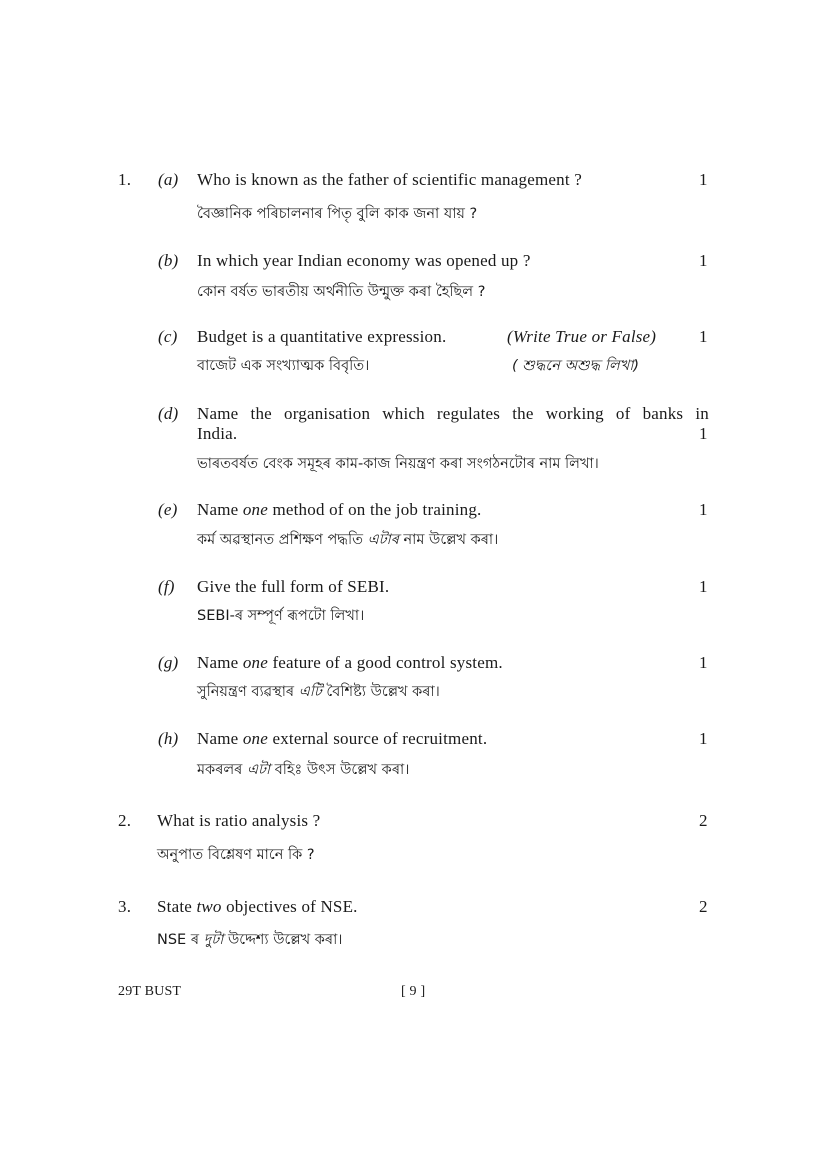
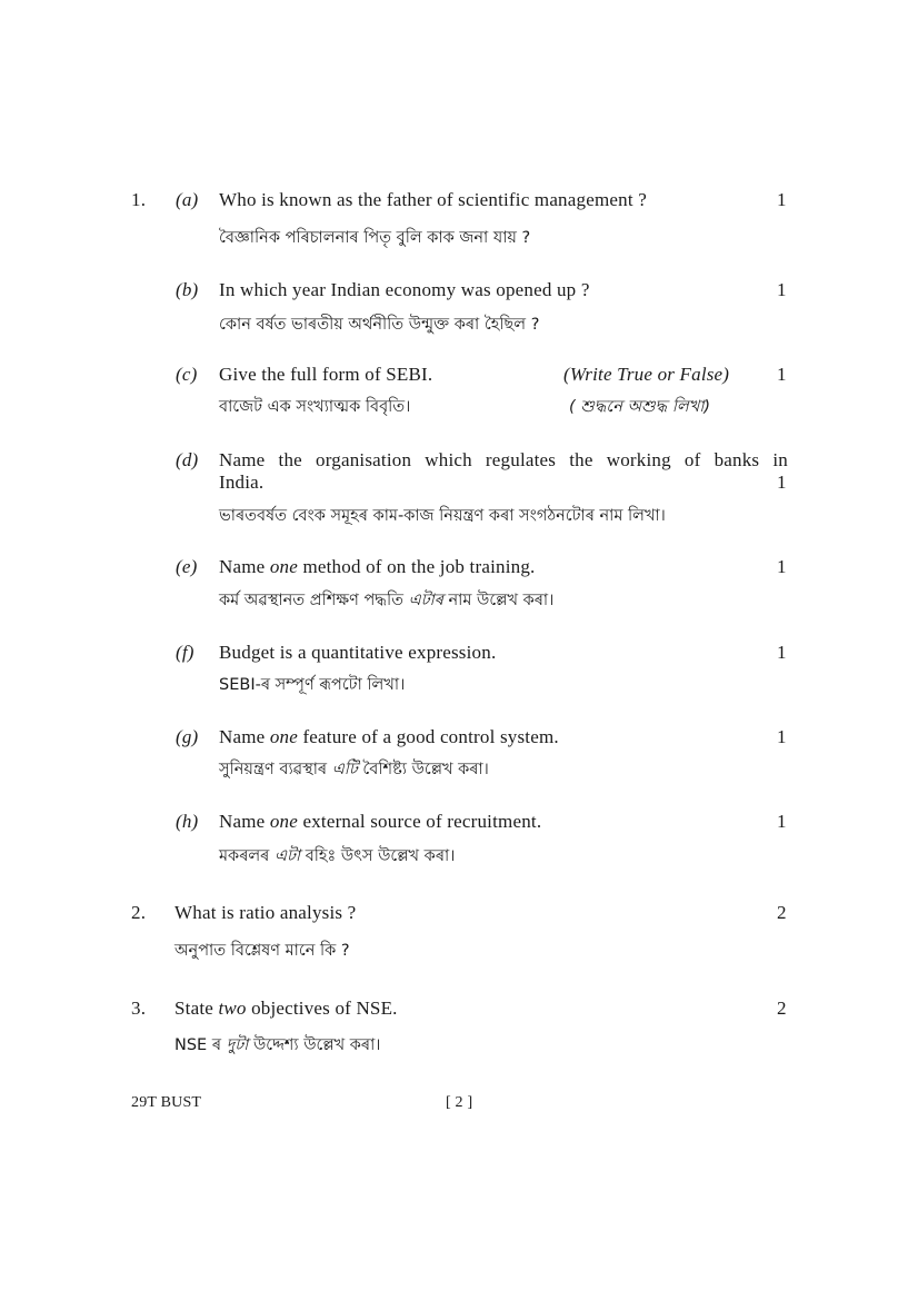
  1.
  (a)
  Who is known as the father of scientific management ?
  1
  বৈজ্ঞানিক পৰিচালনাৰ পিতৃ বুলি কাক জনা যায় ?
  (b)
  In which year Indian economy was opened up ?
  1
  কোন বৰ্ষত ভাৰতীয় অৰ্থনীতি উন্মুক্ত কৰা হৈছিল ?
  (c)
- Budget is a quantitative expression.
+ Give the full form of SEBI.
  (Write True or False)
  1
  বাজেট এক সংখ্যাত্মক বিবৃতি।
  ( শুদ্ধনে অশুদ্ধ লিখা)
  (d)
  Name the organisation which regulates the working of banks in
  India.
  1
  ভাৰতবৰ্ষত বেংক সমূহৰ কাম-কাজ নিয়ন্ত্ৰণ কৰা সংগঠনটোৰ নাম লিখা।
  (e)
  Name one method of on the job training.
  1
  কৰ্ম অৱস্থানত প্ৰশিক্ষণ পদ্ধতি এটাৰ নাম উল্লেখ কৰা।
  (f)
- Give the full form of SEBI.
+ Budget is a quantitative expression.
  1
  SEBI-ৰ সম্পূৰ্ণ ৰূপটো লিখা।
  (g)
  Name one feature of a good control system.
  1
  সুনিয়ন্ত্ৰণ ব্যৱস্থাৰ এটি বৈশিষ্ট্য উল্লেখ কৰা।
  (h)
  Name one external source of recruitment.
  1
  মকৰলৰ এটা বহিঃ উৎস উল্লেখ কৰা।
  2.
  What is ratio analysis ?
  2
  অনুপাত বিশ্লেষণ মানে কি ?
  3.
  State two objectives of NSE.
  2
  NSE ৰ দুটা উদ্দেশ্য উল্লেখ কৰা।
  29T BUST
- [ 9 ]
+ [ 2 ]
